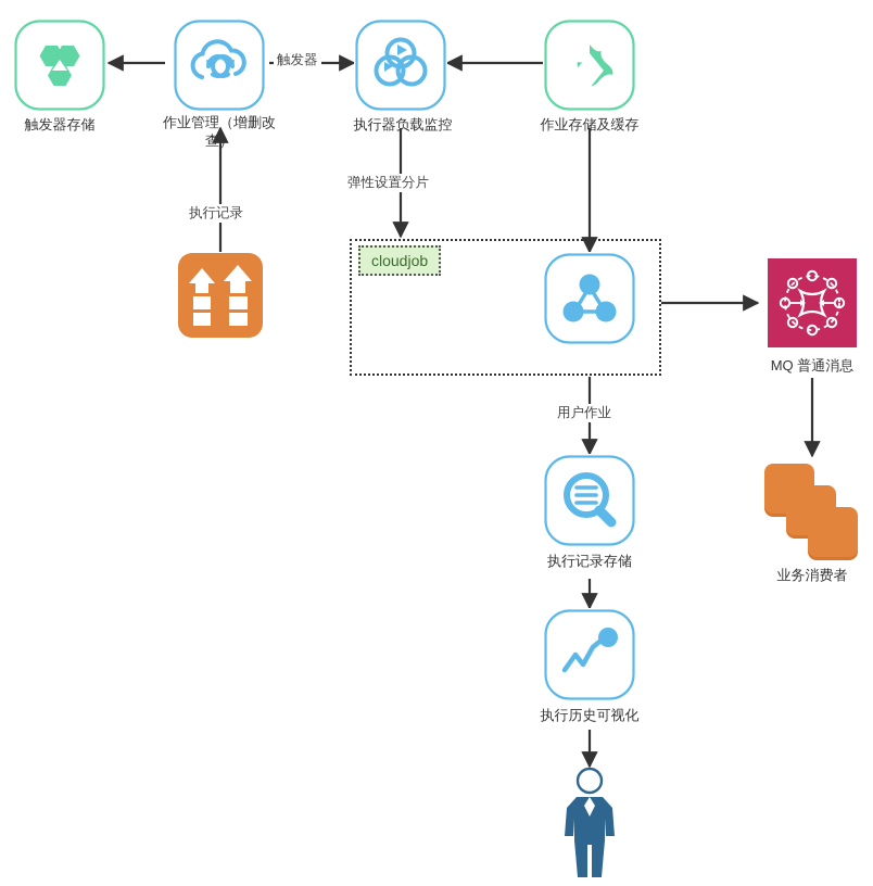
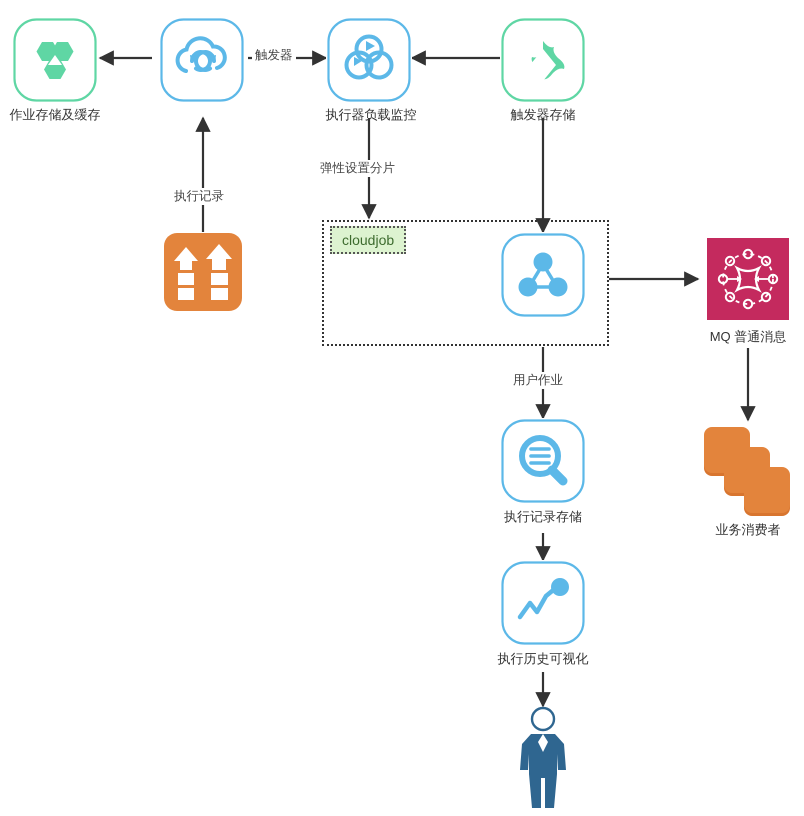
  cloudjob
- 触发器存储
+ 作业存储及缓存
- 作业管理（增删改
- 查）
  执行器负载监控
- 作业存储及缓存
+ 触发器存储
  MQ 普通消息
  执行记录存储
  业务消费者
  执行历史可视化
  触发器
  执行记录
  弹性设置分片
  用户作业
